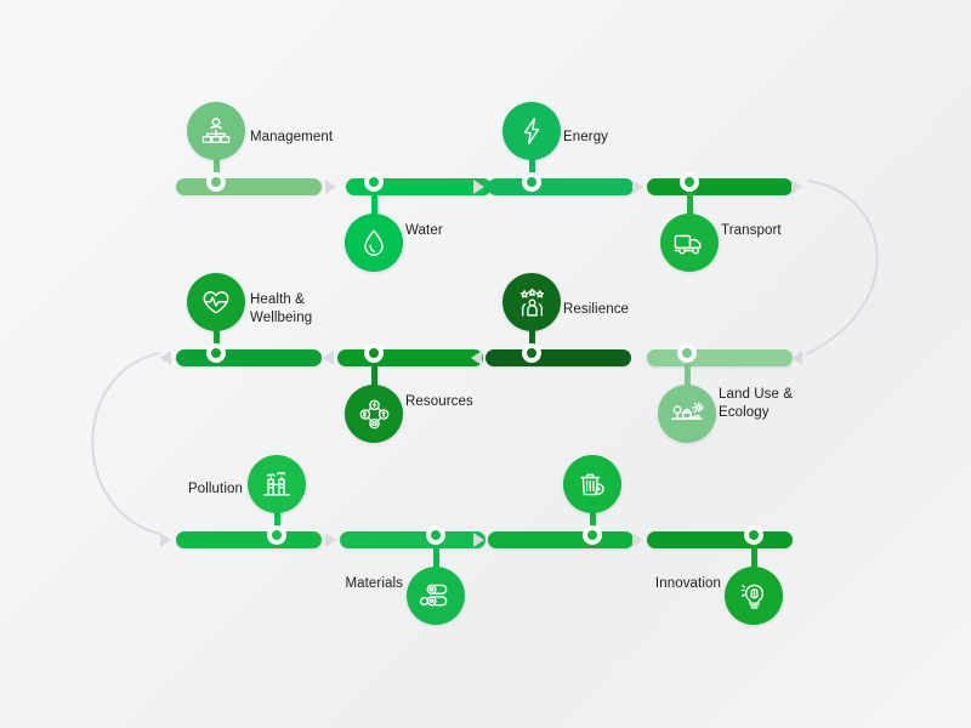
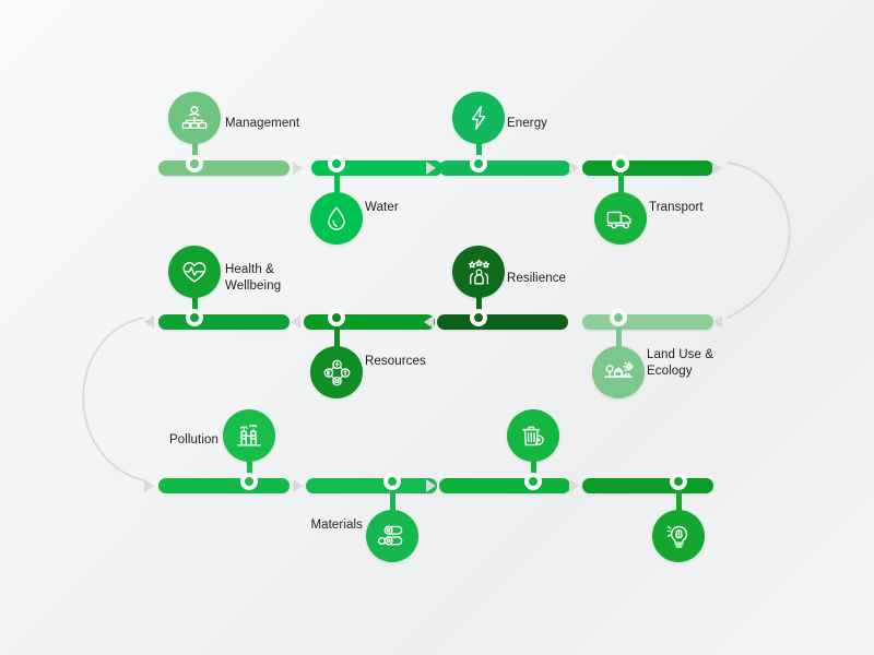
  Management
  Water
  Energy
  Transport
  Health &
  Wellbeing
  Resources
  Resilience
  Land Use &
  Ecology
  Pollution
  Materials
- Innovation
